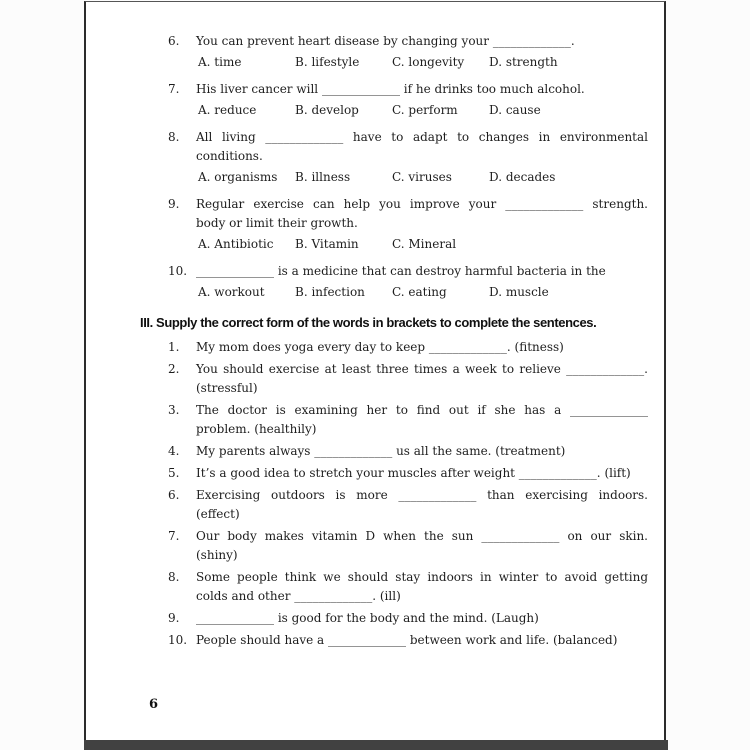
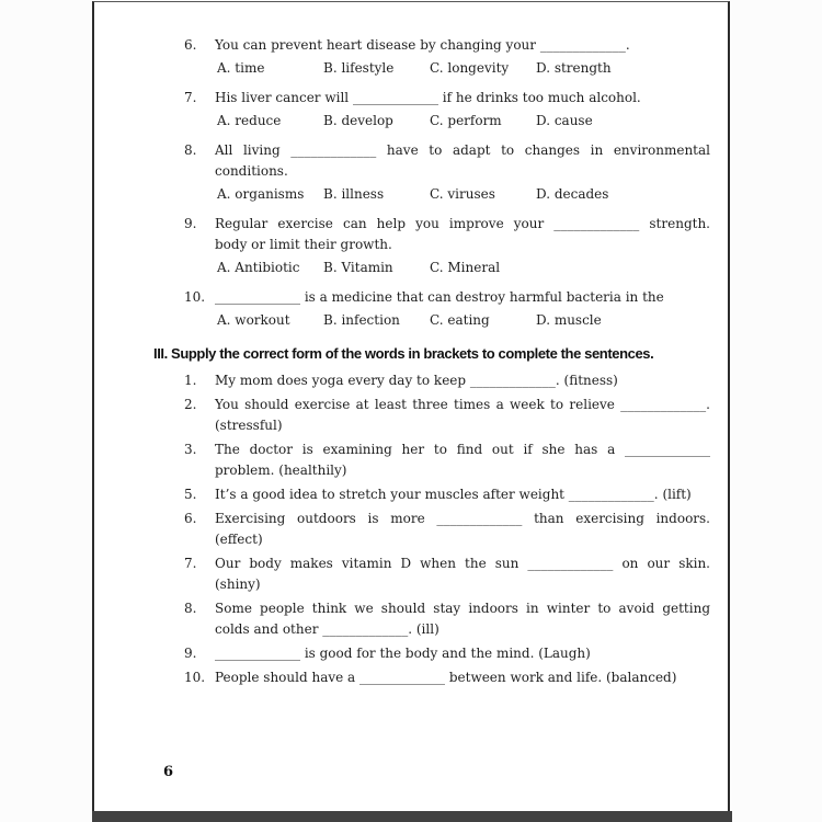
  6.
  You can prevent heart disease by changing your _____________.
  A. time
  B. lifestyle
  C. longevity
  D. strength
  7.
  His liver cancer will _____________ if he drinks too much alcohol.
  A. reduce
  B. develop
  C. perform
  D. cause
  8.
  All living _____________ have to adapt to changes in environmental
  conditions.
  A. organisms
  B. illness
  C. viruses
  D. decades
  9.
  Regular exercise can help you improve your _____________ strength.
  body or limit their growth.
  A. Antibiotic
  B. Vitamin
  C. Mineral
  10.
  _____________ is a medicine that can destroy harmful bacteria in the
  A. workout
  B. infection
  C. eating
  D. muscle
  III. Supply the correct form of the words in brackets to complete the sentences.
  1.
  My mom does yoga every day to keep _____________. (fitness)
  2.
  You should exercise at least three times a week to relieve _____________.
  (stressful)
  3.
  The doctor is examining her to find out if she has a _____________
  problem. (healthily)
- 4.
- My parents always _____________ us all the same. (treatment)
  5.
  It’s a good idea to stretch your muscles after weight _____________. (lift)
  6.
  Exercising outdoors is more _____________ than exercising indoors.
  (effect)
  7.
  Our body makes vitamin D when the sun _____________ on our skin.
  (shiny)
  8.
  Some people think we should stay indoors in winter to avoid getting
  colds and other _____________. (ill)
  9.
  _____________ is good for the body and the mind. (Laugh)
  10.
  People should have a _____________ between work and life. (balanced)
  6
